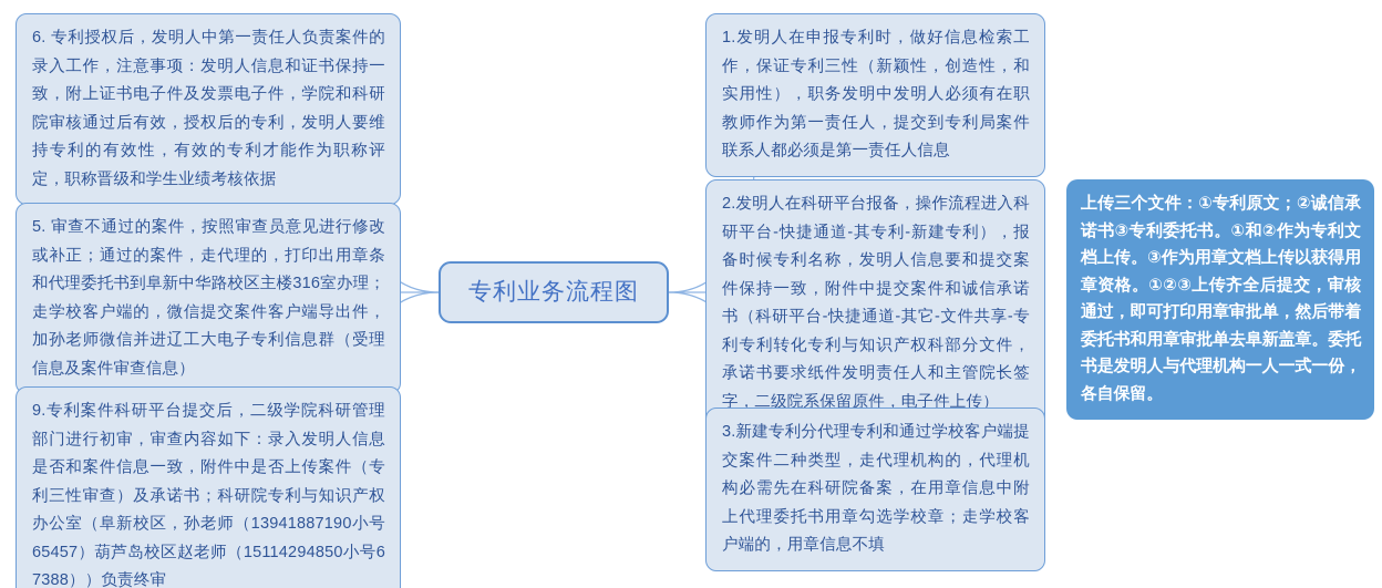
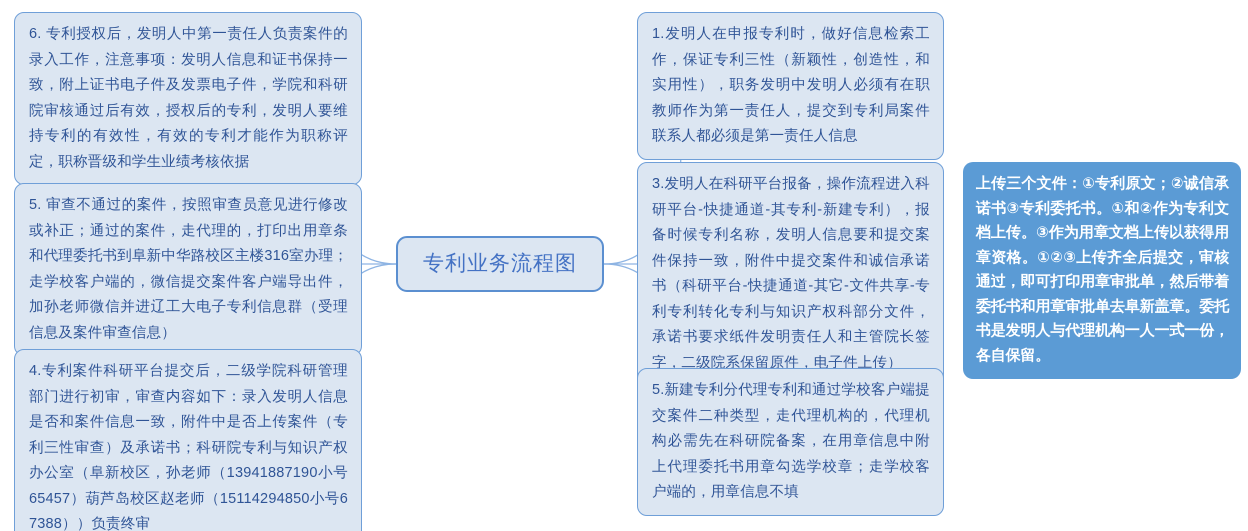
  6. 专利授权后，发明人中第一责任人负责案件的录入工作，注意事项：发明人信息和证书保持一致，附上证书电子件及发票电子件，学院和科研院审核通过后有效，授权后的专利，发明人要维持专利的有效性，有效的专利才能作为职称评定，职称晋级和学生业绩考核依据
  5. 审查不通过的案件，按照审查员意见进行修改或补正；通过的案件，走代理的，打印出用章条和代理委托书到阜新中华路校区主楼316室办理；走学校客户端的，微信提交案件客户端导出件，加孙老师微信并进辽工大电子专利信息群（受理信息及案件审查信息）
- 9.专利案件科研平台提交后，二级学院科研管理部门进行初审，审查内容如下：录入发明人信息是否和案件信息一致，附件中是否上传案件（专利三性审查）及承诺书；科研院专利与知识产权办公室（阜新校区，孙老师（13941887190小号 65457）葫芦岛校区赵老师（15114294850小号67388））负责终审
+ 4.专利案件科研平台提交后，二级学院科研管理部门进行初审，审查内容如下：录入发明人信息是否和案件信息一致，附件中是否上传案件（专利三性审查）及承诺书；科研院专利与知识产权办公室（阜新校区，孙老师（13941887190小号 65457）葫芦岛校区赵老师（15114294850小号67388））负责终审
  专利业务流程图
  1.发明人在申报专利时，做好信息检索工作，保证专利三性（新颖性，创造性，和实用性），职务发明中发明人必须有在职教师作为第一责任人，提交到专利局案件联系人都必须是第一责任人信息
- 2.发明人在科研平台报备，操作流程进入科研平台-快捷通道-其专利-新建专利），报备时候专利名称，发明人信息要和提交案件保持一致，附件中提交案件和诚信承诺书（科研平台-快捷通道-其它-文件共享-专利专利转化专利与知识产权科部分文件，承诺书要求纸件发明责任人和主管院长签字，二级院系保留原件，电子件上传）
+ 3.发明人在科研平台报备，操作流程进入科研平台-快捷通道-其专利-新建专利），报备时候专利名称，发明人信息要和提交案件保持一致，附件中提交案件和诚信承诺书（科研平台-快捷通道-其它-文件共享-专利专利转化专利与知识产权科部分文件，承诺书要求纸件发明责任人和主管院长签字，二级院系保留原件，电子件上传）
- 3.新建专利分代理专利和通过学校客户端提交案件二种类型，走代理机构的，代理机构必需先在科研院备案，在用章信息中附上代理委托书用章勾选学校章；走学校客户端的，用章信息不填
+ 5.新建专利分代理专利和通过学校客户端提交案件二种类型，走代理机构的，代理机构必需先在科研院备案，在用章信息中附上代理委托书用章勾选学校章；走学校客户端的，用章信息不填
  上传三个文件：①专利原文；②诚信承诺书③专利委托书。①和②作为专利文档上传。③作为用章文档上传以获得用章资格。①②③上传齐全后提交，审核通过，即可打印用章审批单，然后带着委托书和用章审批单去阜新盖章。委托书是发明人与代理机构一人一式一份，各自保留。
